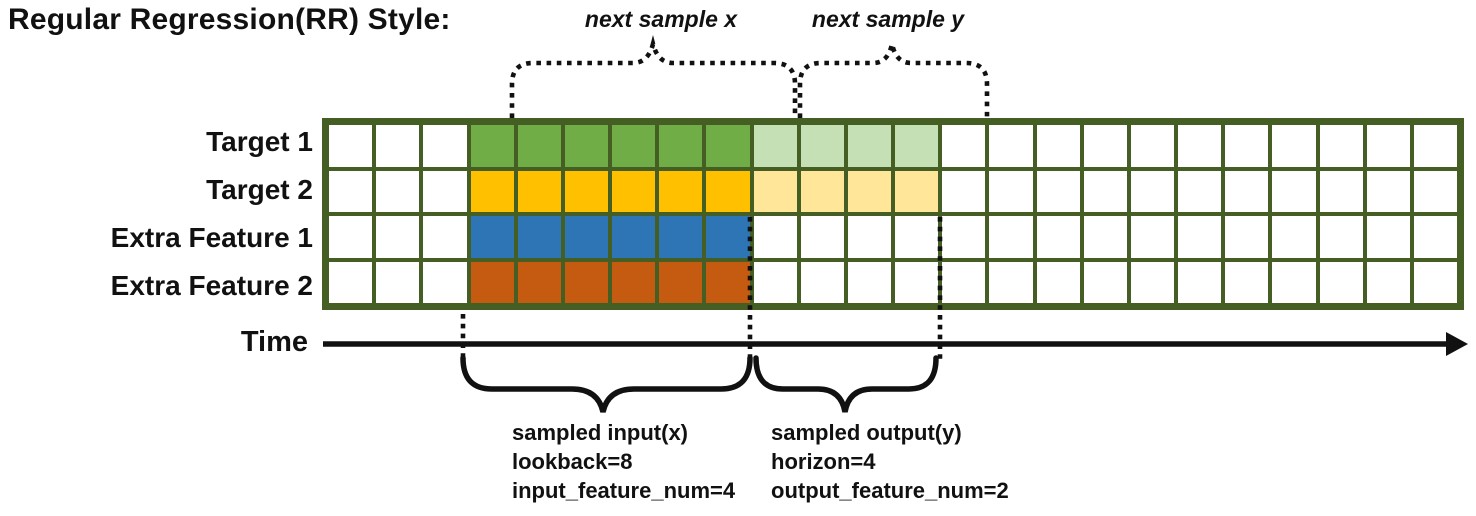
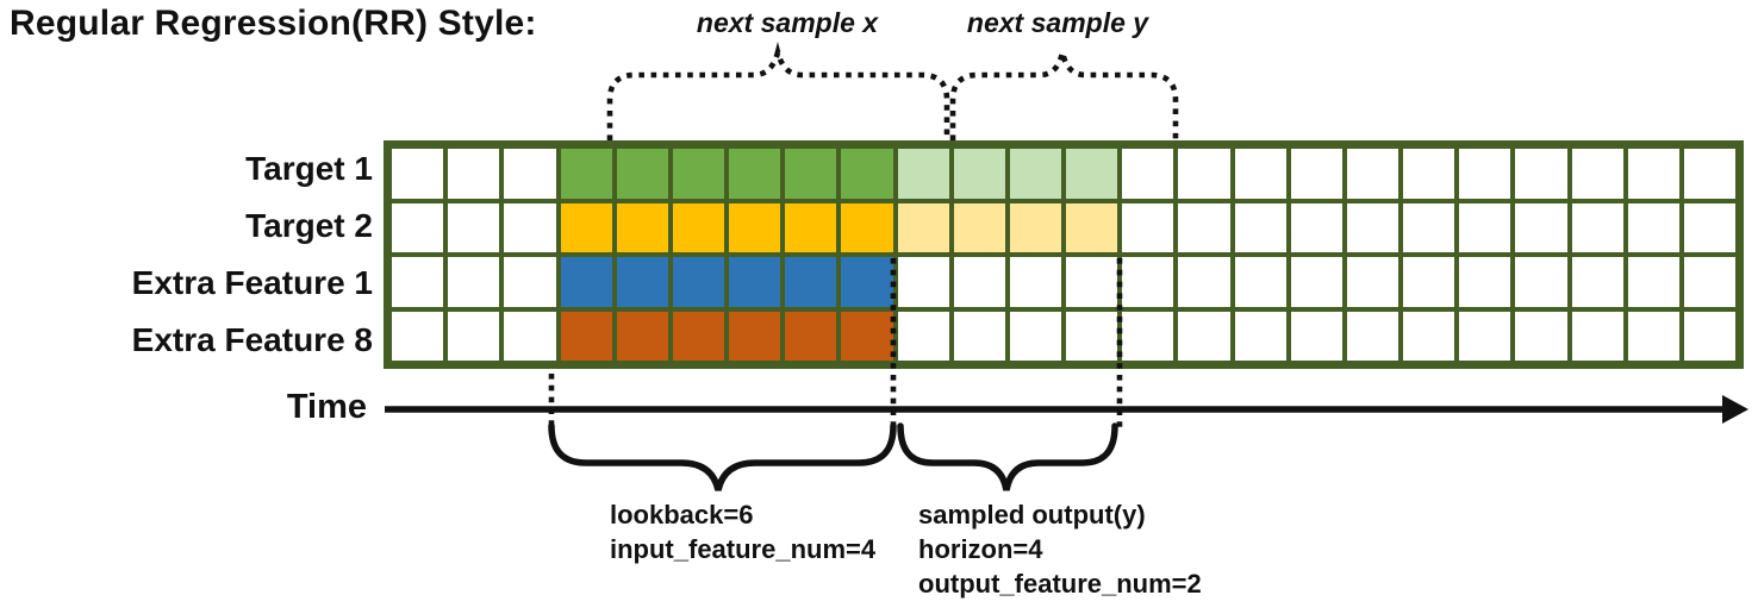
  Regular Regression(RR) Style:
  next sample x
  next sample y
  Target 1
  Target 2
  Extra Feature 1
- Extra Feature 2
+ Extra Feature 8
  Time
- sampled input(x)
- lookback=8
+ lookback=6
  input_feature_num=4
  sampled output(y)
  horizon=4
  output_feature_num=2
